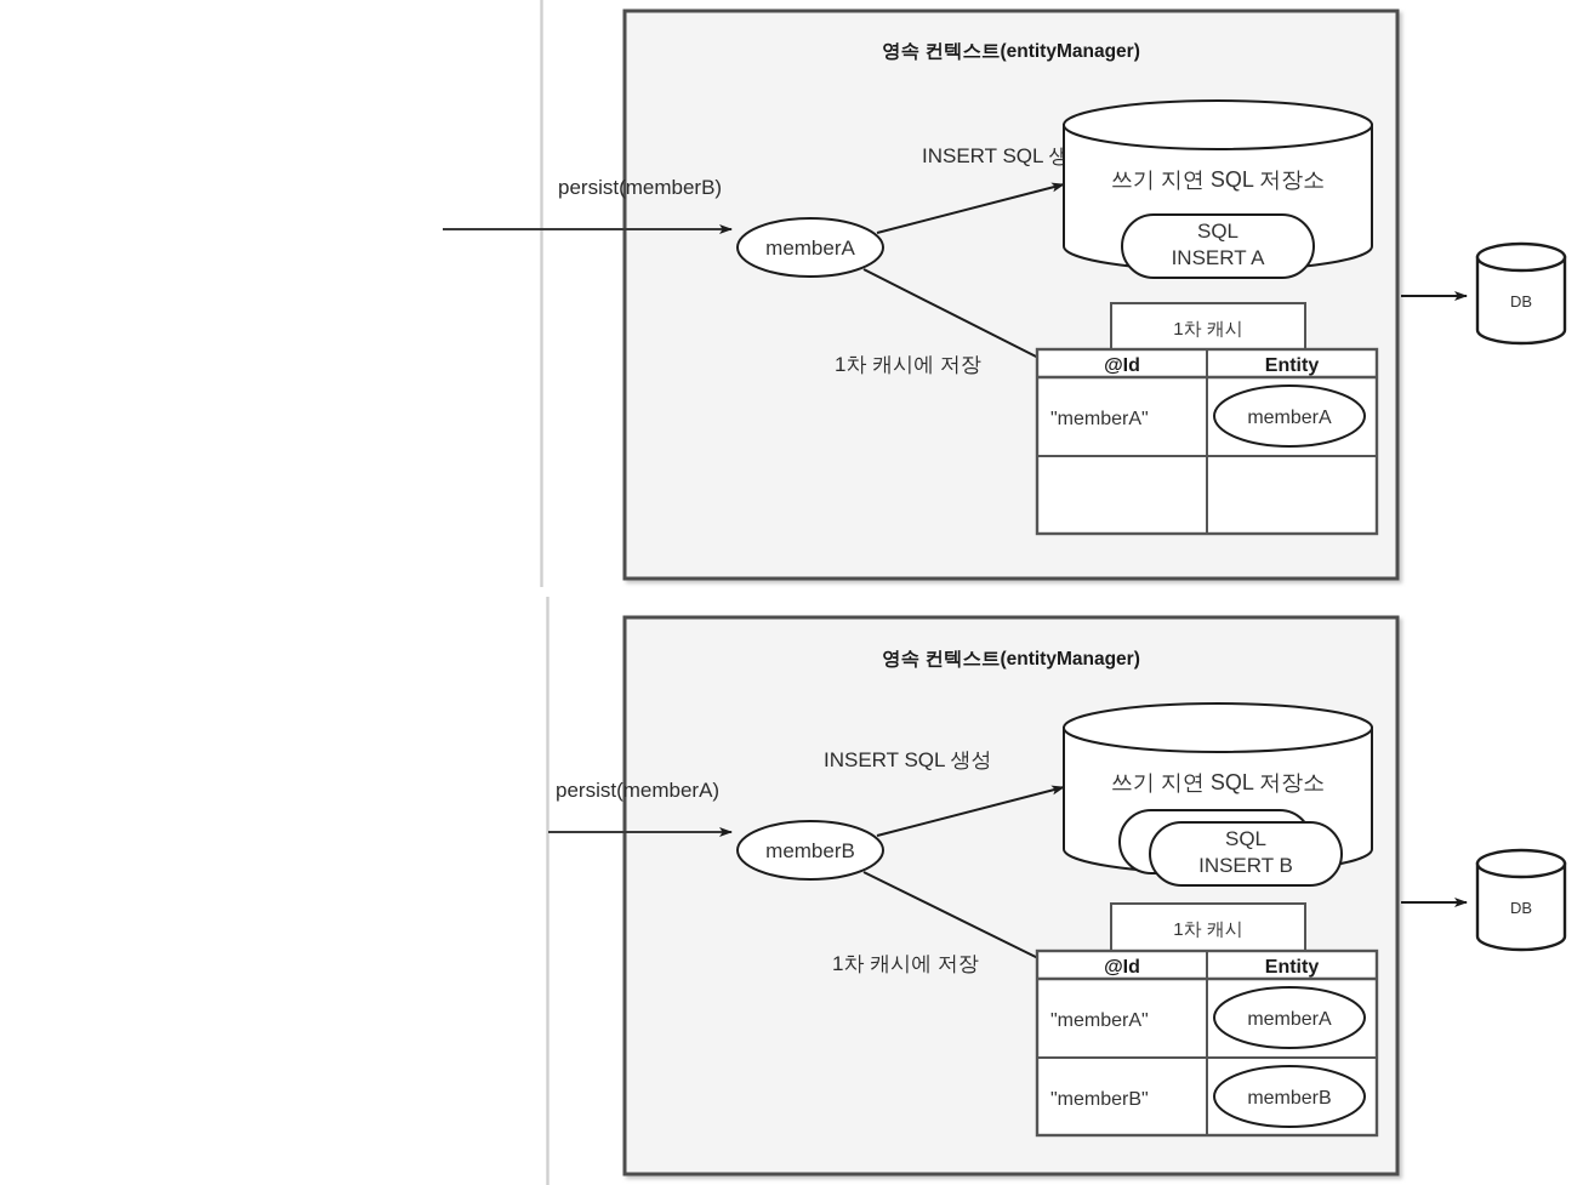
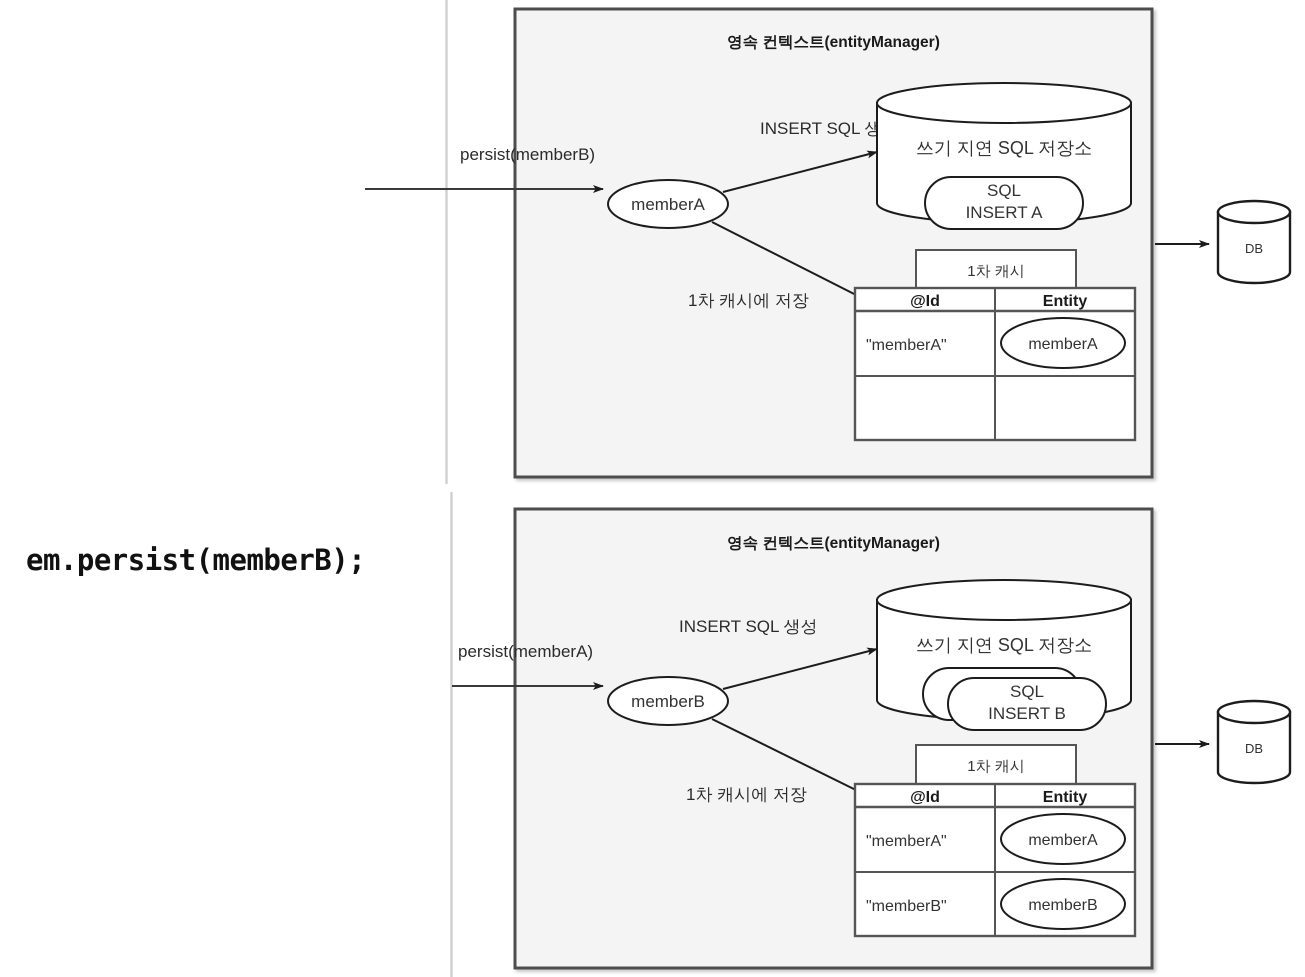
+ em.persist(memberB);
  영속 컨텍스트(entityManager)
  persist(memberB)
  memberA
  INSERT SQL 생
  1차 캐시에 저장
  쓰기 지연 SQL 저장소
  SQL
  INSERT A
  1차 캐시
  @Id
  Entity
  "memberA"
  memberA
  DB
  영속 컨텍스트(entityManager)
  persist(memberA)
  memberB
  INSERT SQL 생성
  1차 캐시에 저장
  쓰기 지연 SQL 저장소
  SQL
  INSERT B
  1차 캐시
  @Id
  Entity
  "memberA"
  memberA
  "memberB"
  memberB
  DB
